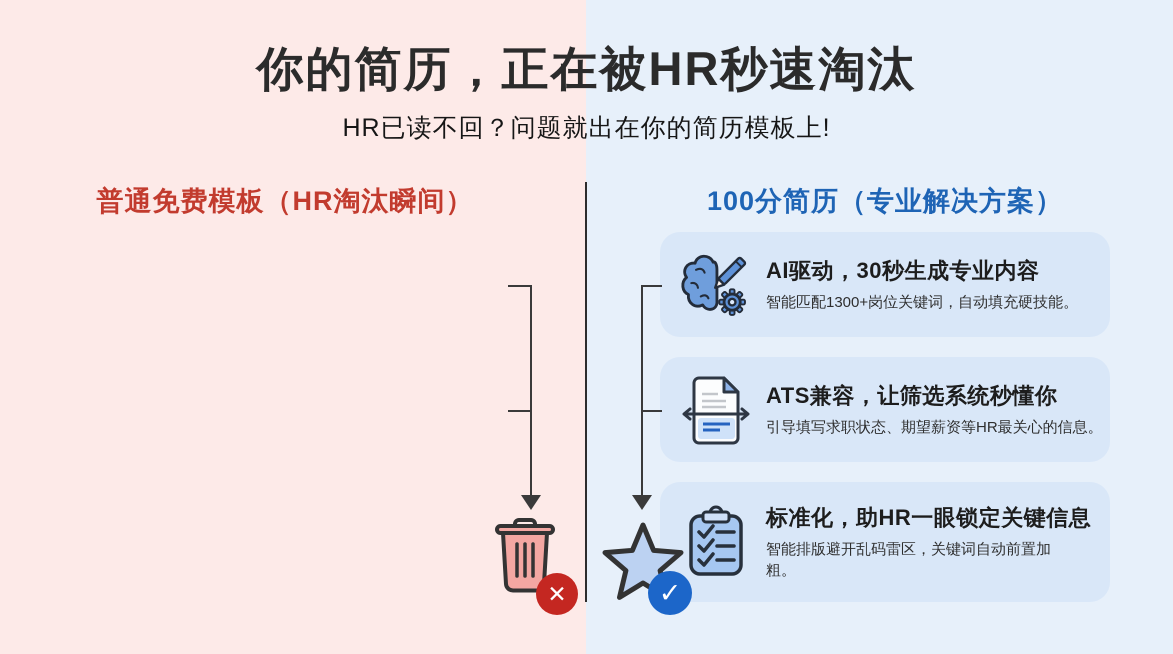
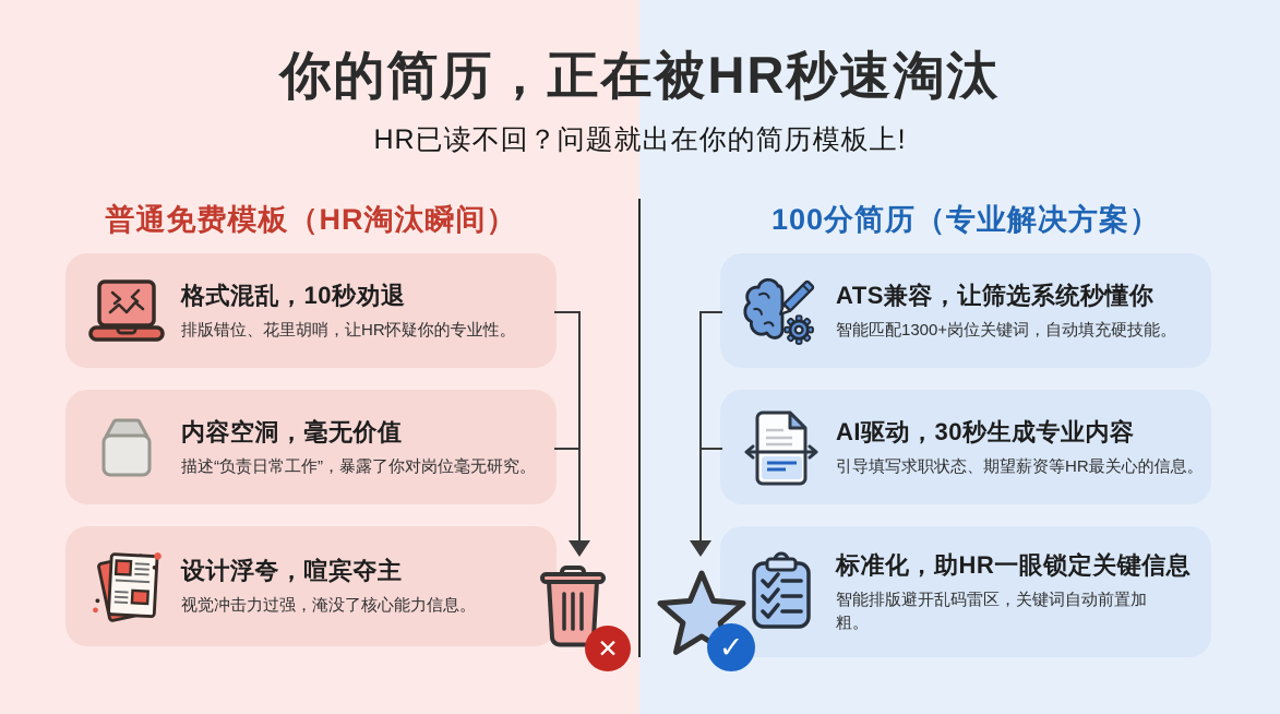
  你的简历，正在被HR秒速淘汰
  HR已读不回？问题就出在你的简历模板上!
  普通免费模板（HR淘汰瞬间）
  100分简历（专业解决方案）
+ 格式混乱，10秒劝退
+ 排版错位、花里胡哨，让HR怀疑你的专业性。
+ 内容空洞，毫无价值
+ 描述“负责日常工作”，暴露了你对岗位毫无研究。
+ 设计浮夸，喧宾夺主
+ 视觉冲击力过强，淹没了核心能力信息。
- AI驱动，30秒生成专业内容
+ ATS兼容，让筛选系统秒懂你
  智能匹配1300+岗位关键词，自动填充硬技能。
- ATS兼容，让筛选系统秒懂你
+ AI驱动，30秒生成专业内容
  引导填写求职状态、期望薪资等HR最关心的信息。
  标准化，助HR一眼锁定关键信息
  智能排版避开乱码雷区，关键词自动前置加粗。
  ✕
  ✓
